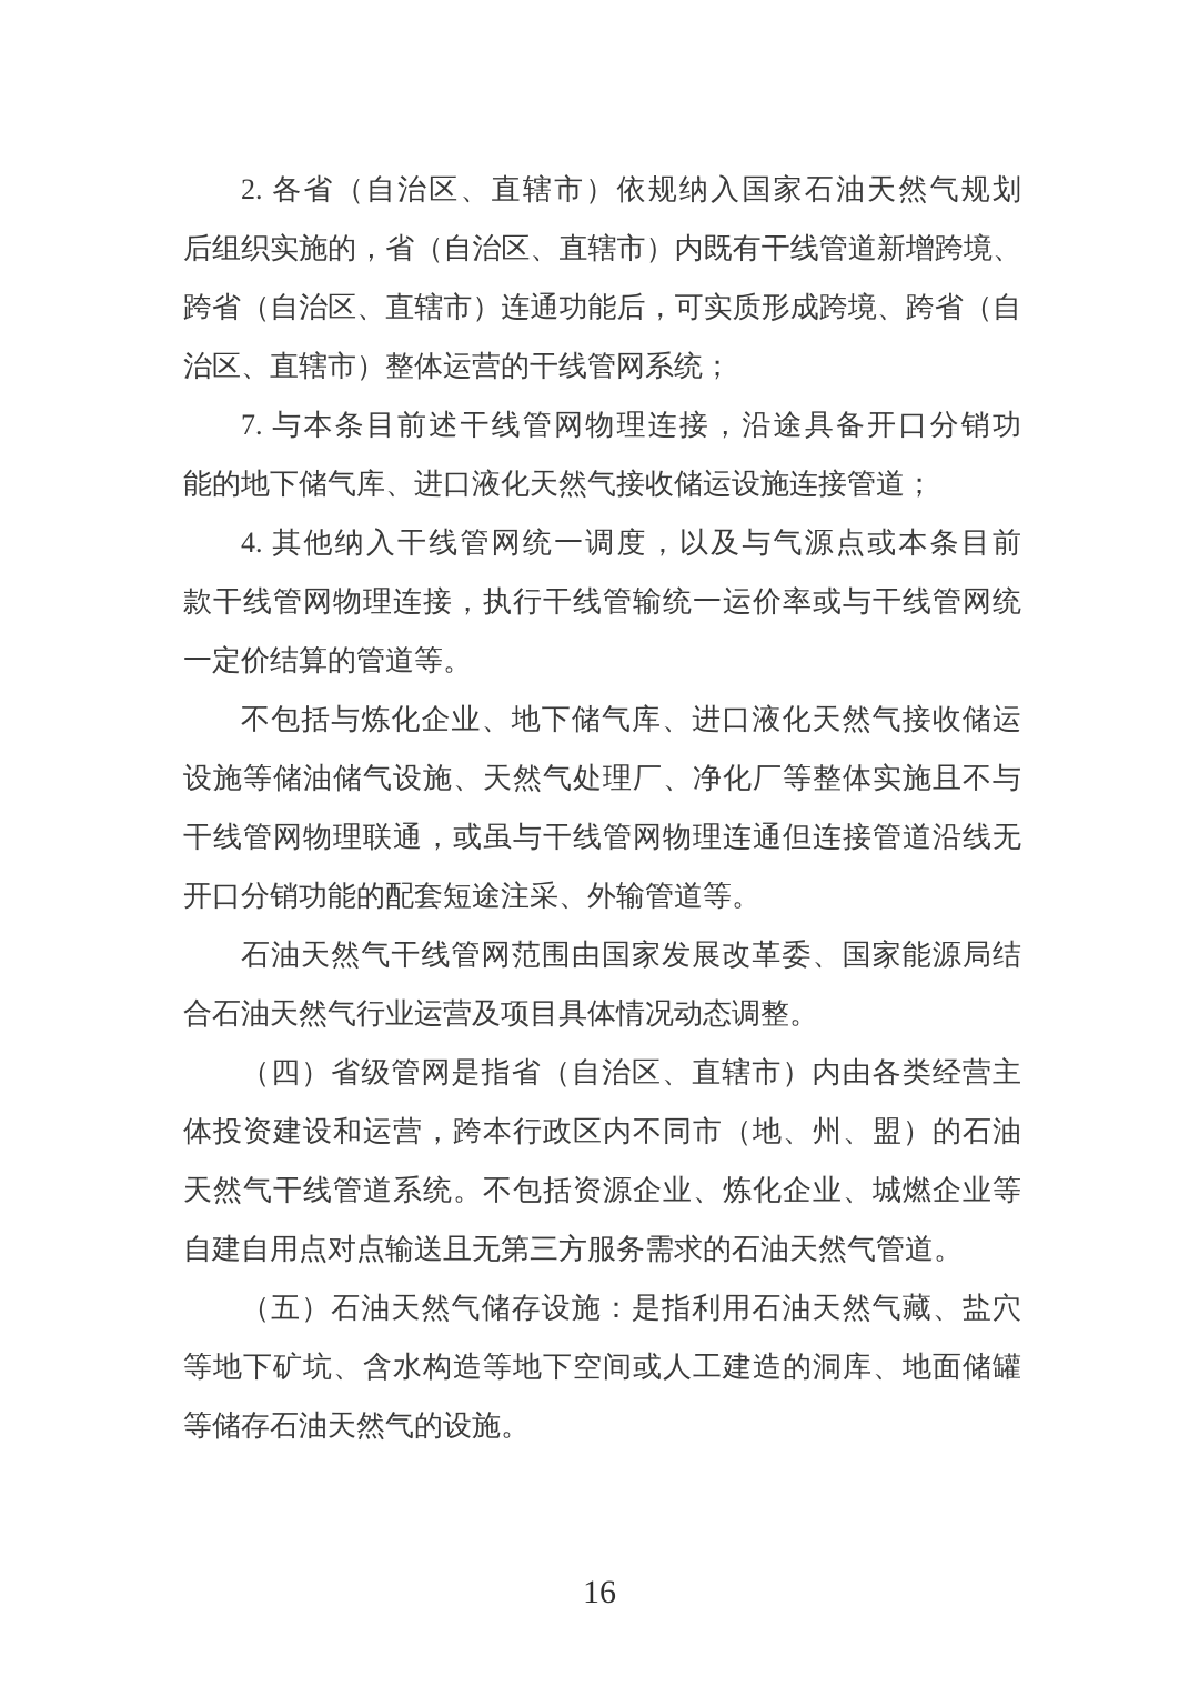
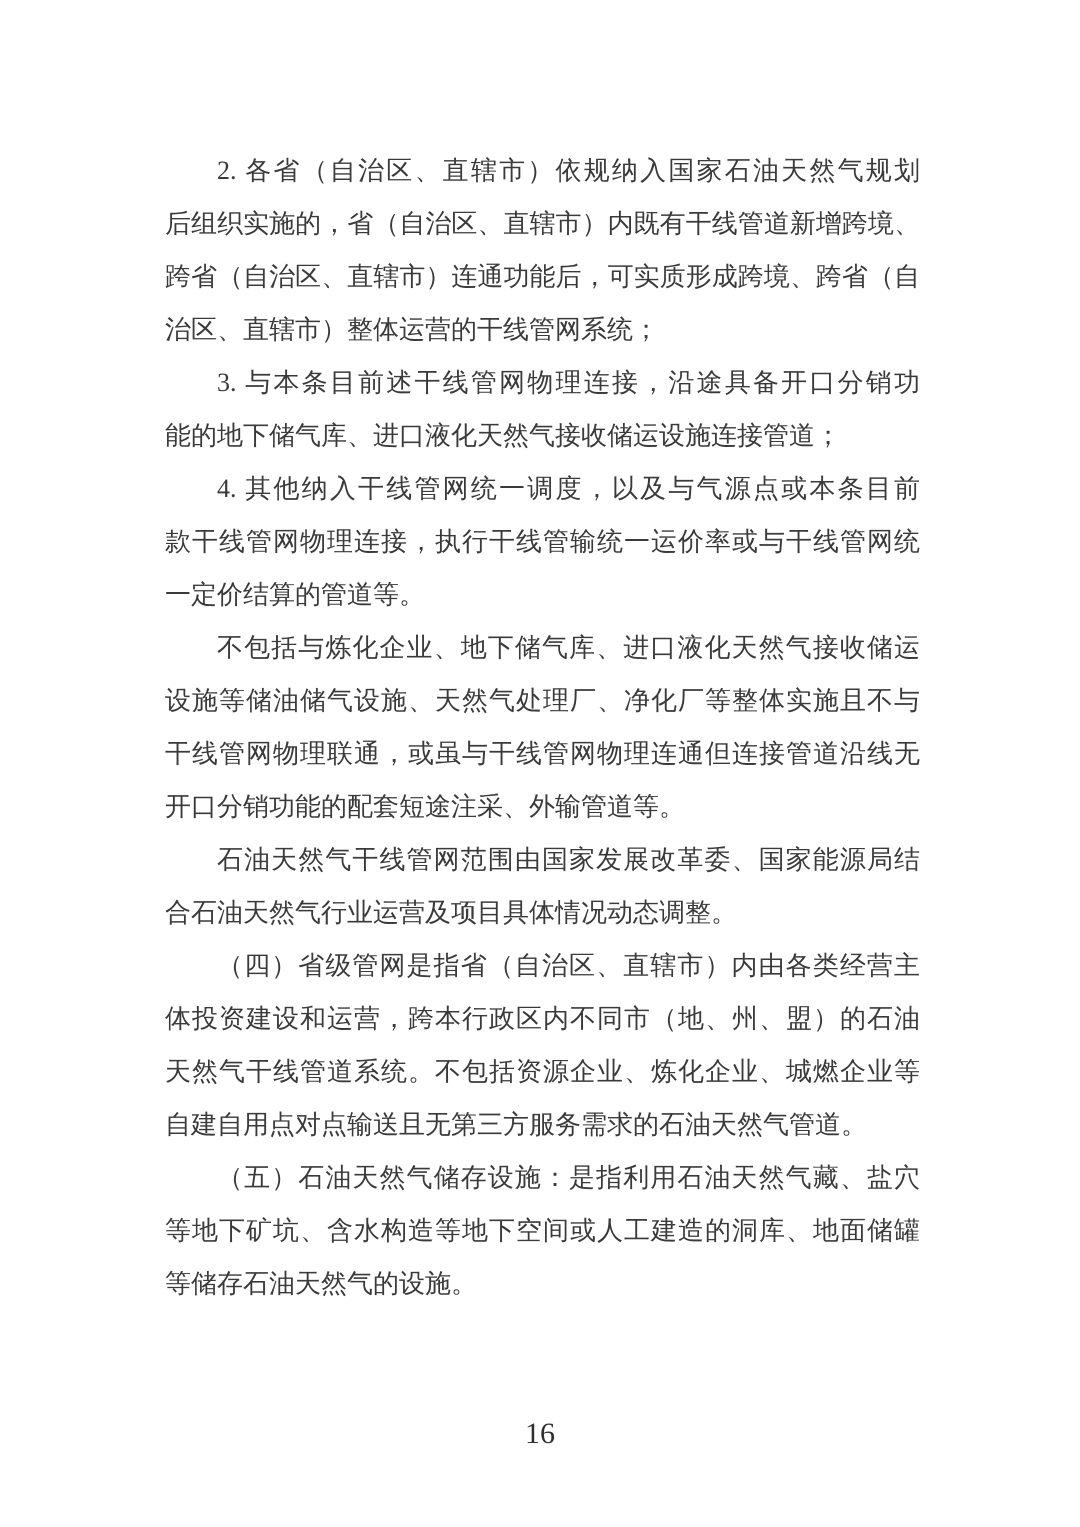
  2. 各省（自治区、直辖市）依规纳入国家石油天然气规划
  后组织实施的，省（自治区、直辖市）内既有干线管道新增跨境、
  跨省（自治区、直辖市）连通功能后，可实质形成跨境、跨省（自
  治区、直辖市）整体运营的干线管网系统；
- 7. 与本条目前述干线管网物理连接，沿途具备开口分销功
+ 3. 与本条目前述干线管网物理连接，沿途具备开口分销功
  能的地下储气库、进口液化天然气接收储运设施连接管道；
  4. 其他纳入干线管网统一调度，以及与气源点或本条目前
  款干线管网物理连接，执行干线管输统一运价率或与干线管网统
  一定价结算的管道等。
  不包括与炼化企业、地下储气库、进口液化天然气接收储运
  设施等储油储气设施、天然气处理厂、净化厂等整体实施且不与
  干线管网物理联通，或虽与干线管网物理连通但连接管道沿线无
  开口分销功能的配套短途注采、外输管道等。
  石油天然气干线管网范围由国家发展改革委、国家能源局结
  合石油天然气行业运营及项目具体情况动态调整。
  （四）省级管网是指省（自治区、直辖市）内由各类经营主
  体投资建设和运营，跨本行政区内不同市（地、州、盟）的石油
  天然气干线管道系统。不包括资源企业、炼化企业、城燃企业等
  自建自用点对点输送且无第三方服务需求的石油天然气管道。
  （五）石油天然气储存设施：是指利用石油天然气藏、盐穴
  等地下矿坑、含水构造等地下空间或人工建造的洞库、地面储罐
  等储存石油天然气的设施。
  16
